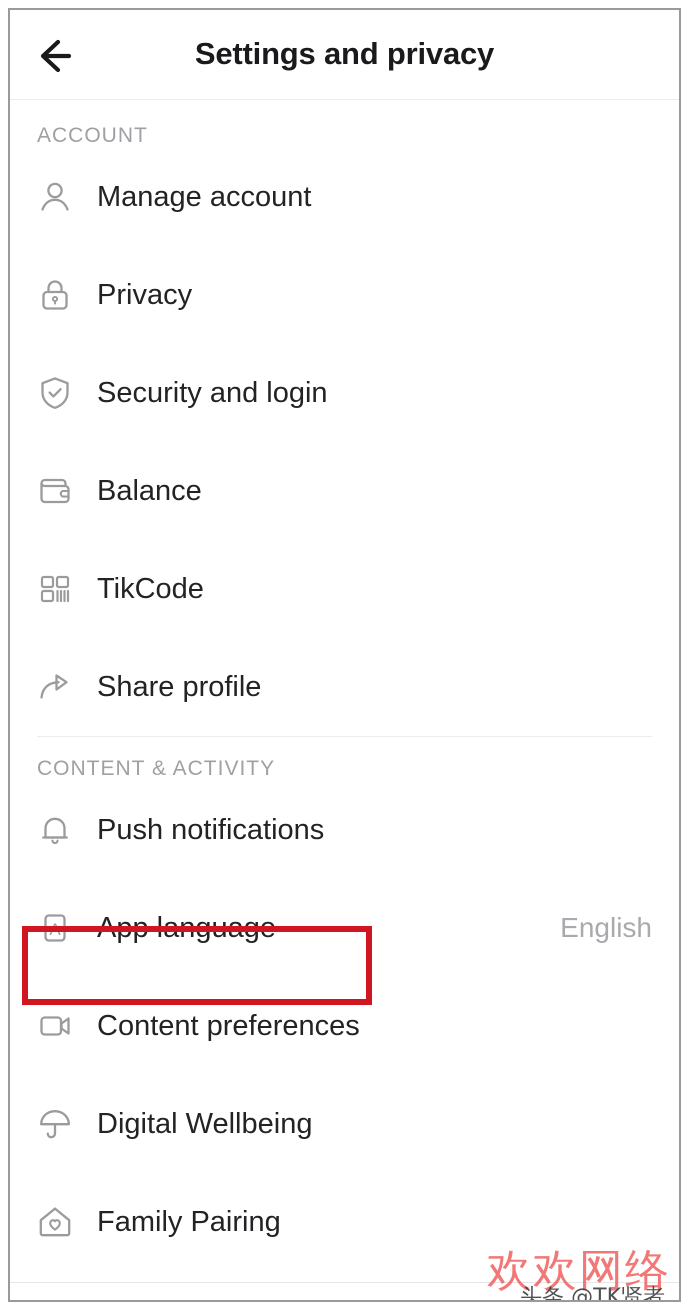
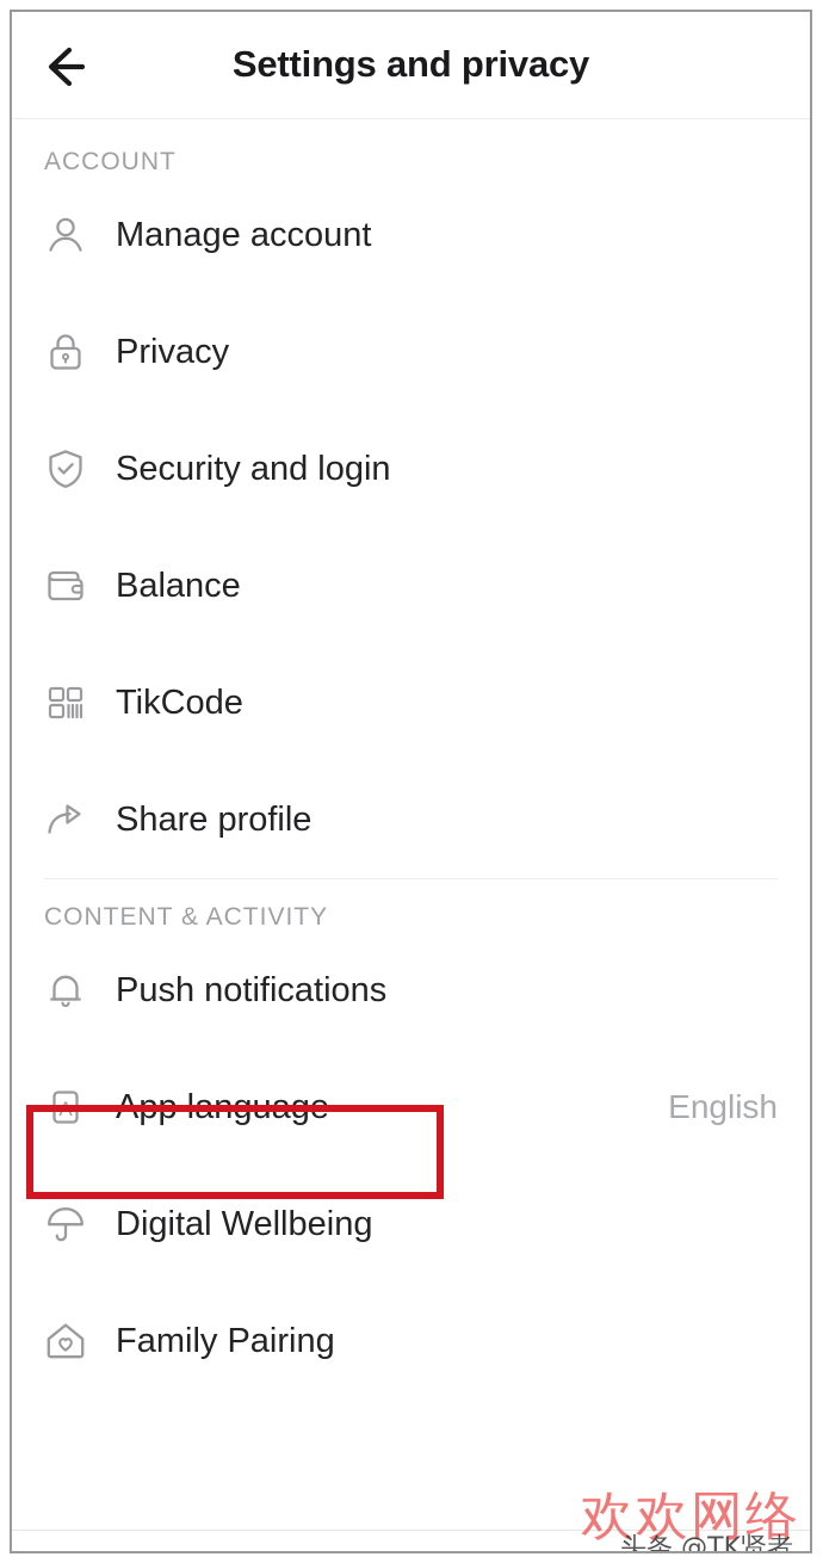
  Settings and privacy
  ACCOUNT
  Manage account
  Privacy
  Security and login
  Balance
  TikCode
  Share profile
  CONTENT & ACTIVITY
  Push notifications
  A
  App language
  English
- Content preferences
  Digital Wellbeing
  Family Pairing
  欢欢网络
  头条 @TK贤者
